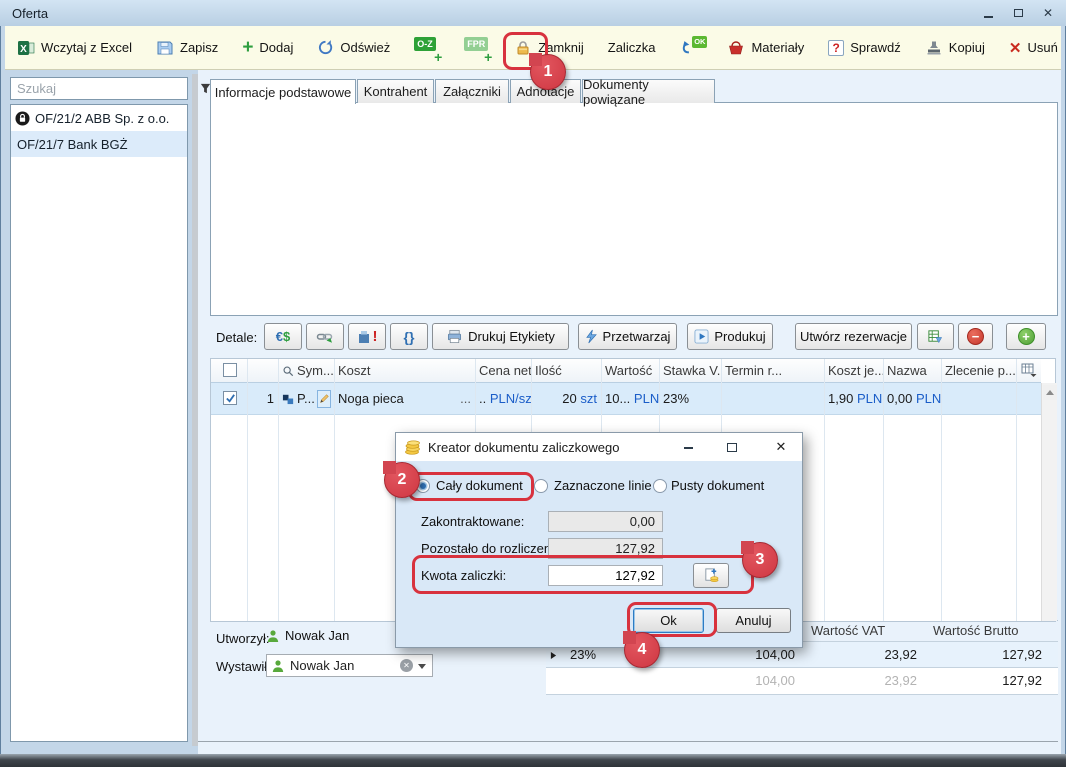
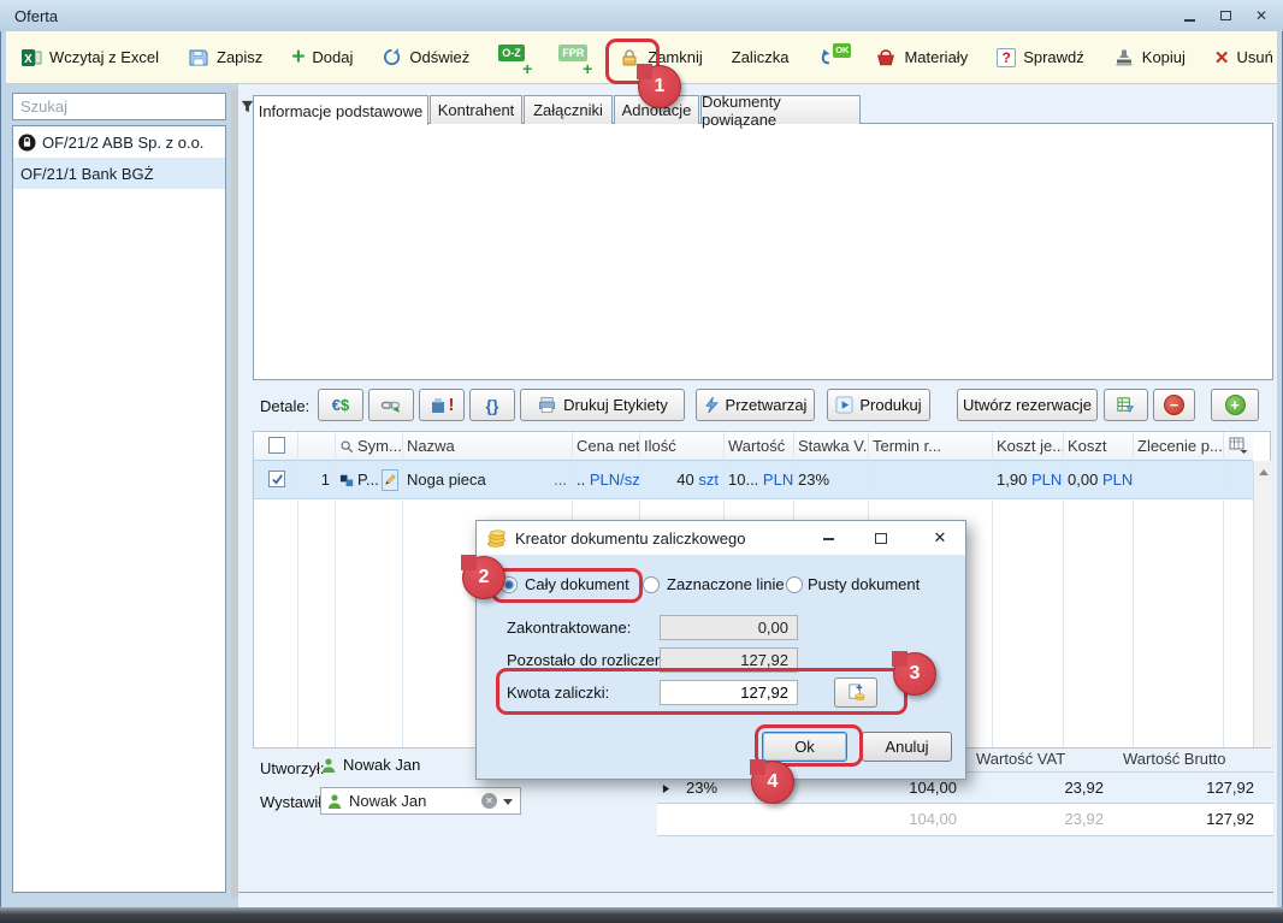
  Oferta
  ✕
  X
  Wczytaj z Excel
  Zapisz
  +
  Dodaj
  Odśwież
  O-Z
  +
  FPR
  +
  Zamknij
  Zaliczka
  OK
  Materiały
  ?
  Sprawdź
  Kopiuj
  ✕
  Usuń
  Szukaj
  OF/21/2 ABB Sp. z o.o.
- OF/21/7 Bank BGŻ
+ OF/21/1 Bank BGŻ
  Informacje podstawowe
  Kontrahent
  Załączniki
  Adnotacje
  Dokumenty powiązane
  Detale:
  €$
  !
  {}
  Drukuj Etykiety
  Przetwarzaj
  Produkuj
  Utwórz rezerwacje
  −
  +
  Sym...
- Koszt
+ Nazwa
  Cena net
  Ilość
  Wartość
  Stawka V.
  Termin r...
  Koszt je..
- Nazwa
+ Koszt
  Zlecenie p...
  1
  P...
  Noga pieca
  ...
  .. PLN/sz
- 20 szt
+ 40 szt
  10... PLN
  23%
  1,90 PLN
  0,00 PLN
  Utworzył:
  Nowak Jan
  Wystawi
  Nowak Jan
  ✕
  Wartość VAT
  Wartość Brutto
  23%
  104,00
  23,92
  127,92
  104,00
  23,92
  127,92
  Kreator dokumentu zaliczkowego
  ✕
  Cały dokument
  Zaznaczone linie
  Pusty dokument
  Zakontraktowane:
  0,00
  Pozostało do rozlicze
  127,92
  Kwota zaliczki:
  127,92
  Ok
  Anuluj
  1
  2
  3
  4
